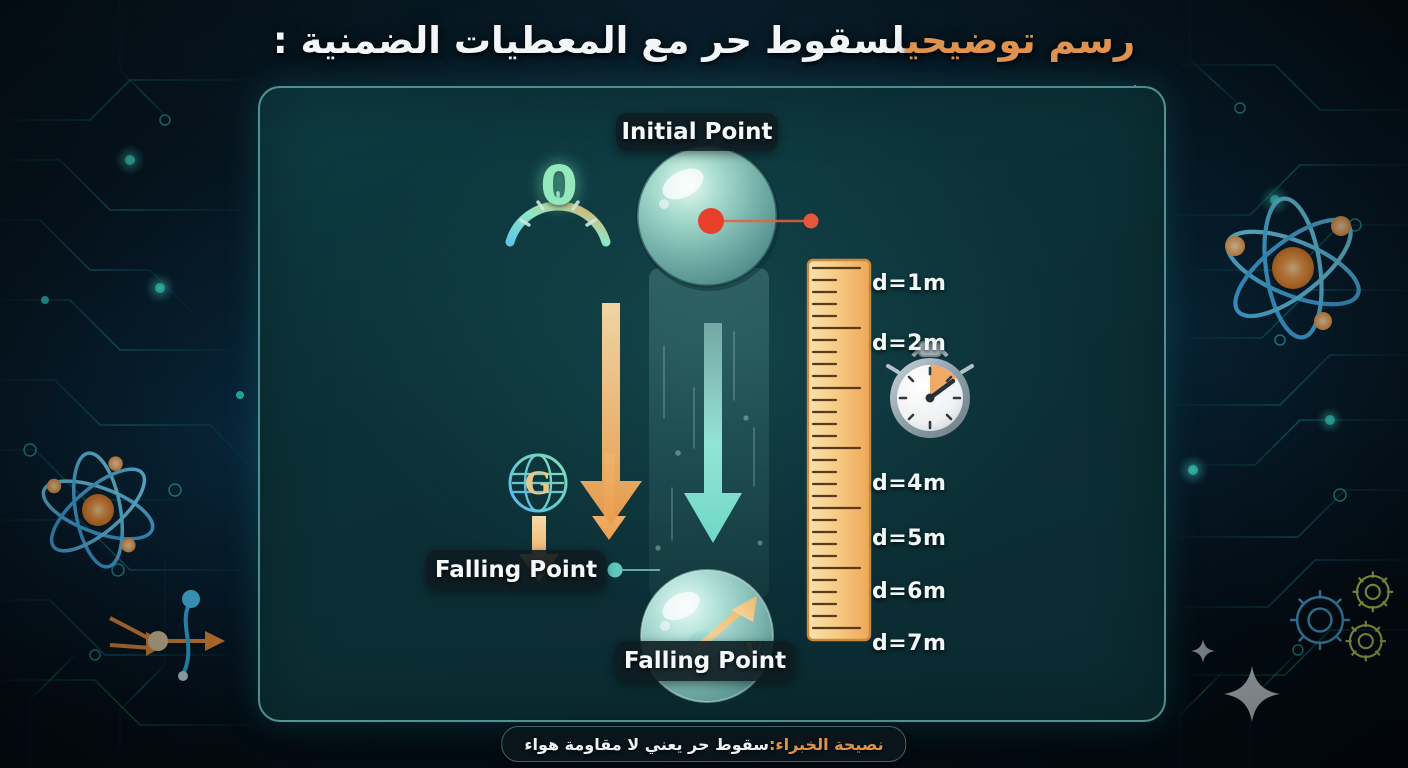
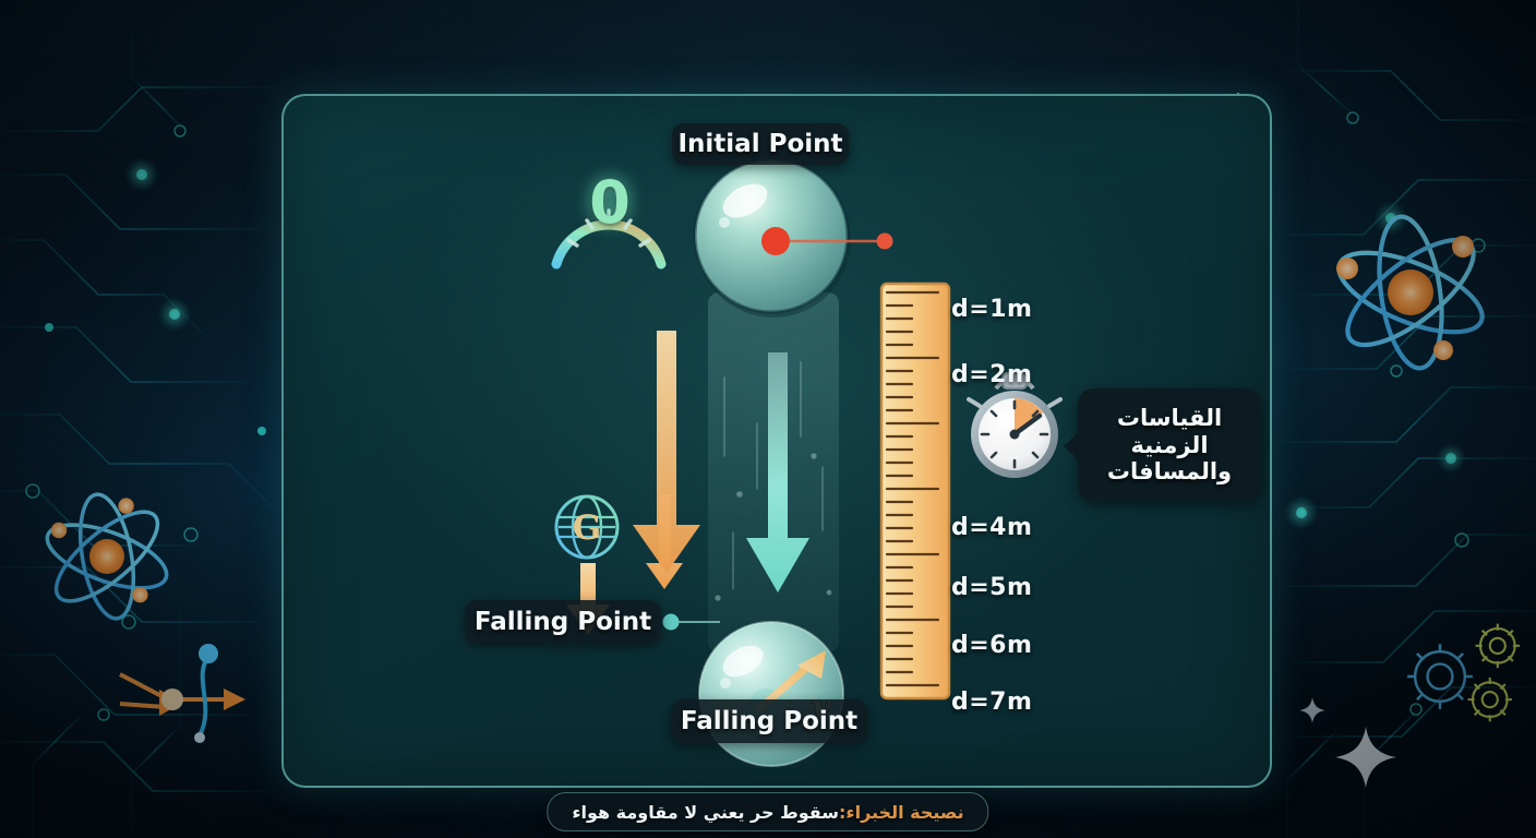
- رسم توضيحيلسقوط حر مع المعطيات الضمنية :
  G
  Initial Point
  Falling Point
  Falling Point
  0
+ القياسات
+ الزمنية
+ والمسافات
  d=1m
  d=2m
  d=4m
  d=5m
  d=6m
  d=7m
  نصيحة الخبراء:
  سقوط حر يعني لا مقاومة هواء
